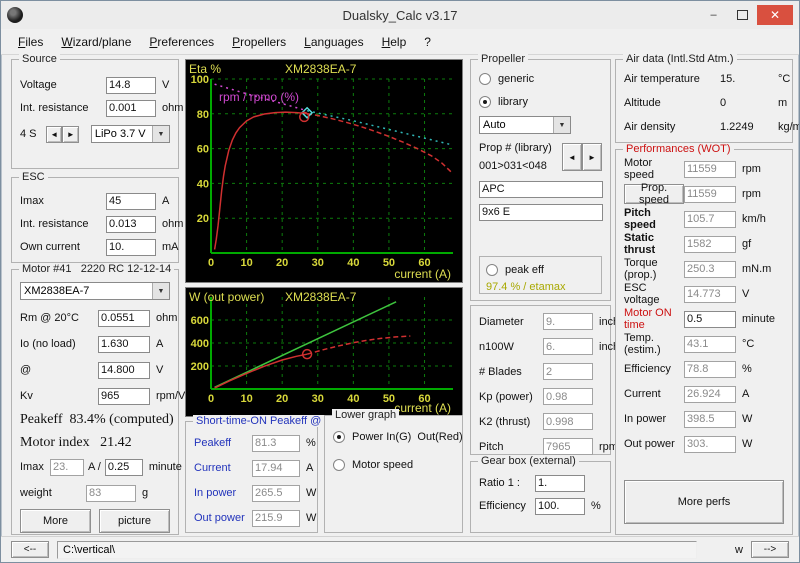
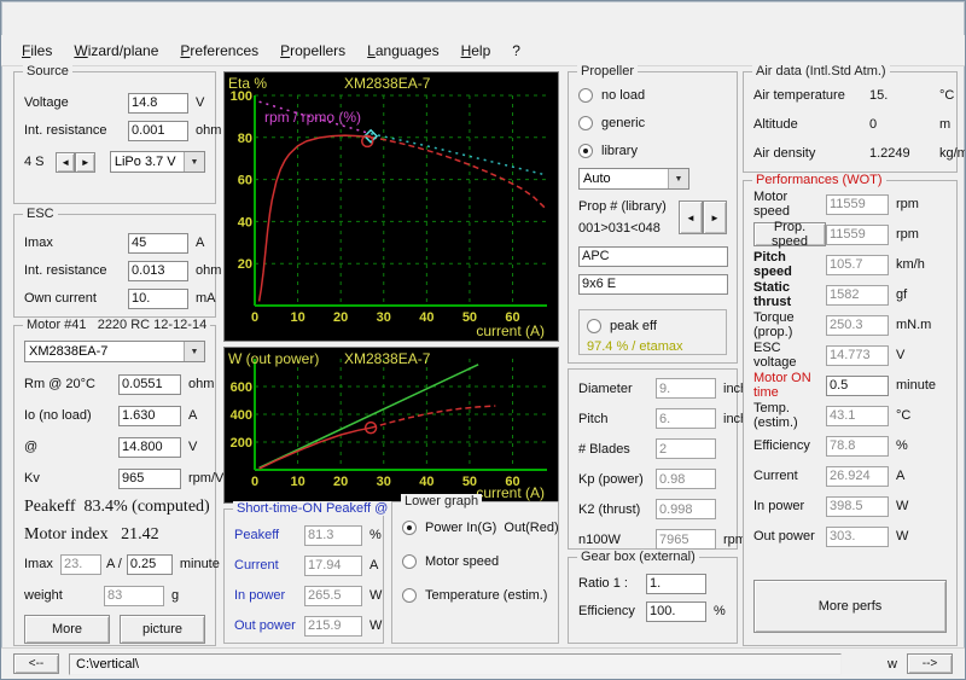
- Dualsky_Calc v3.17
- –
- ✕
  Files
  Wizard/plane
  Preferences
  Propellers
  Languages
  Help
  ?
  Source
  Voltage
  14.8
  V
  Int. resistance
  0.001
  ohm
  4 S
  ◄
  ►
  LiPo 3.7 V
  ESC
  Imax
  45
  A
  Int. resistance
  0.013
  ohm
  Own current
  10.
  mA
  Motor #41 2220 RC 12-12-14
  XM2838EA-7
  Rm @ 20°C
  0.0551
  ohm
  Io (no load)
  1.630
  A
  @
  14.800
  V
  Kv
  965
  rpm/V
  Peakeff 83.4% (computed)
  Motor index 21.42
  Imax
  23.
  A /
  0.25
  minute
  weight
  83
  g
  More
  picture
  0
  10
  20
  30
  40
  50
  60
  20
  40
  60
  80
  100
  Eta %
  XM2838EA-7
  rpm / rpmo (%)
  current (A)
  0
  10
  20
  30
  40
  50
  60
  200
  400
  600
  W (out power)
  XM2838EA-7
  current (A)
  Short-time-ON Peakeff @
  Peakeff
  81.3
  %
  Current
  17.94
  A
  In power
  265.5
  W
  Out power
  215.9
  W
  Lower graph
  Power In(G) Out(Red)
  Motor speed
+ Temperature (estim.)
  Propeller
+ no load
  generic
  library
  Auto
  Prop # (library)
  001>031<048
  ◄
  ►
  APC
  9x6 E
  peak eff
  97.4 % / etamax
  Diameter
  9.
  inc
- n100W
+ Pitch
  6.
  inc
  # Blades
  2
  Kp (power)
  0.98
  K2 (thrust)
  0.998
- Pitch
+ n100W
  7965
  rpm
  Gear box (external)
  Ratio 1 :
  1.
  Efficiency
  100.
  %
  Air data (Intl.Std Atm.)
  Air temperature
  15.
  °C
  Altitude
  0
  m
  Air density
  1.2249
  kg/m
  Performances (WOT)
  Motor speed
  11559
  rpm
  Prop. speed
  11559
  rpm
  Pitch speed
  105.7
  km/h
  Static thrust
  1582
  gf
  Torque (prop.)
  250.3
  mN.m
  ESC voltage
  14.773
  V
  Motor ON time
  0.5
  minute
  Temp. (estim.)
  43.1
  °C
  Efficiency
  78.8
  %
  Current
  26.924
  A
  In power
  398.5
  W
  Out power
  303.
  W
  More perfs
  <--
  C:\vertical\
  w
  -->
